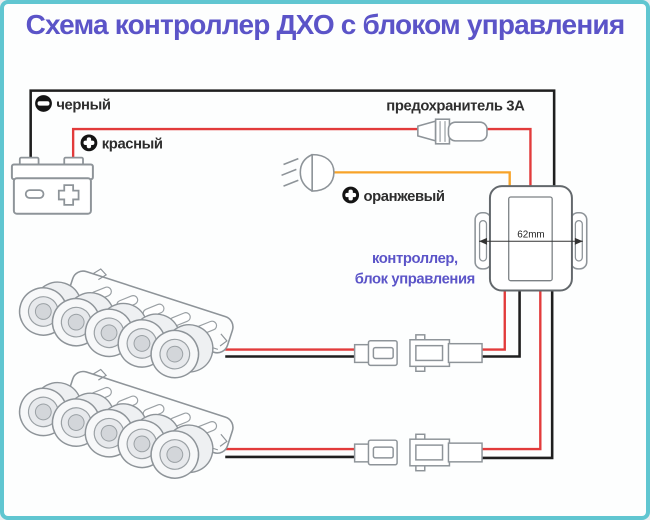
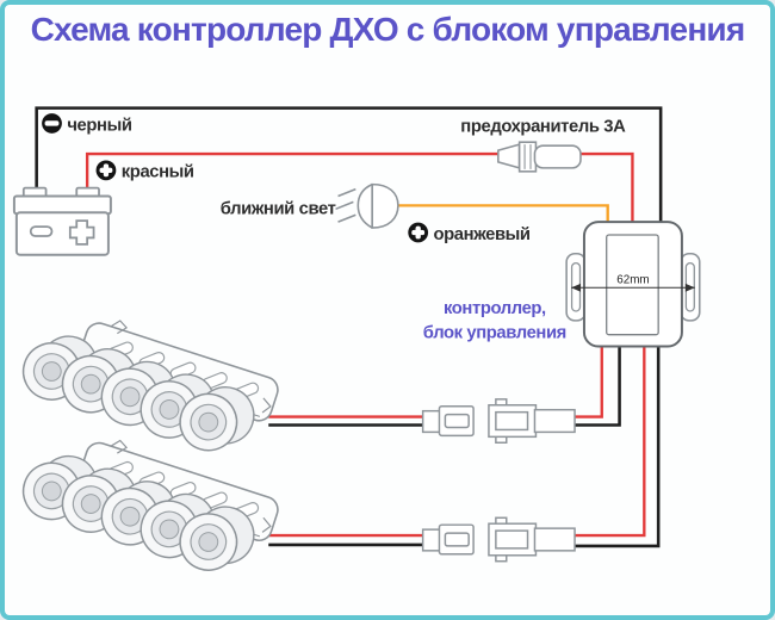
  Схема контроллер ДХО с блоком управления
  62mm
  черный
  красный
+ ближний свет
  оранжевый
  предохранитель 3А
  контроллер,
  блок управления
